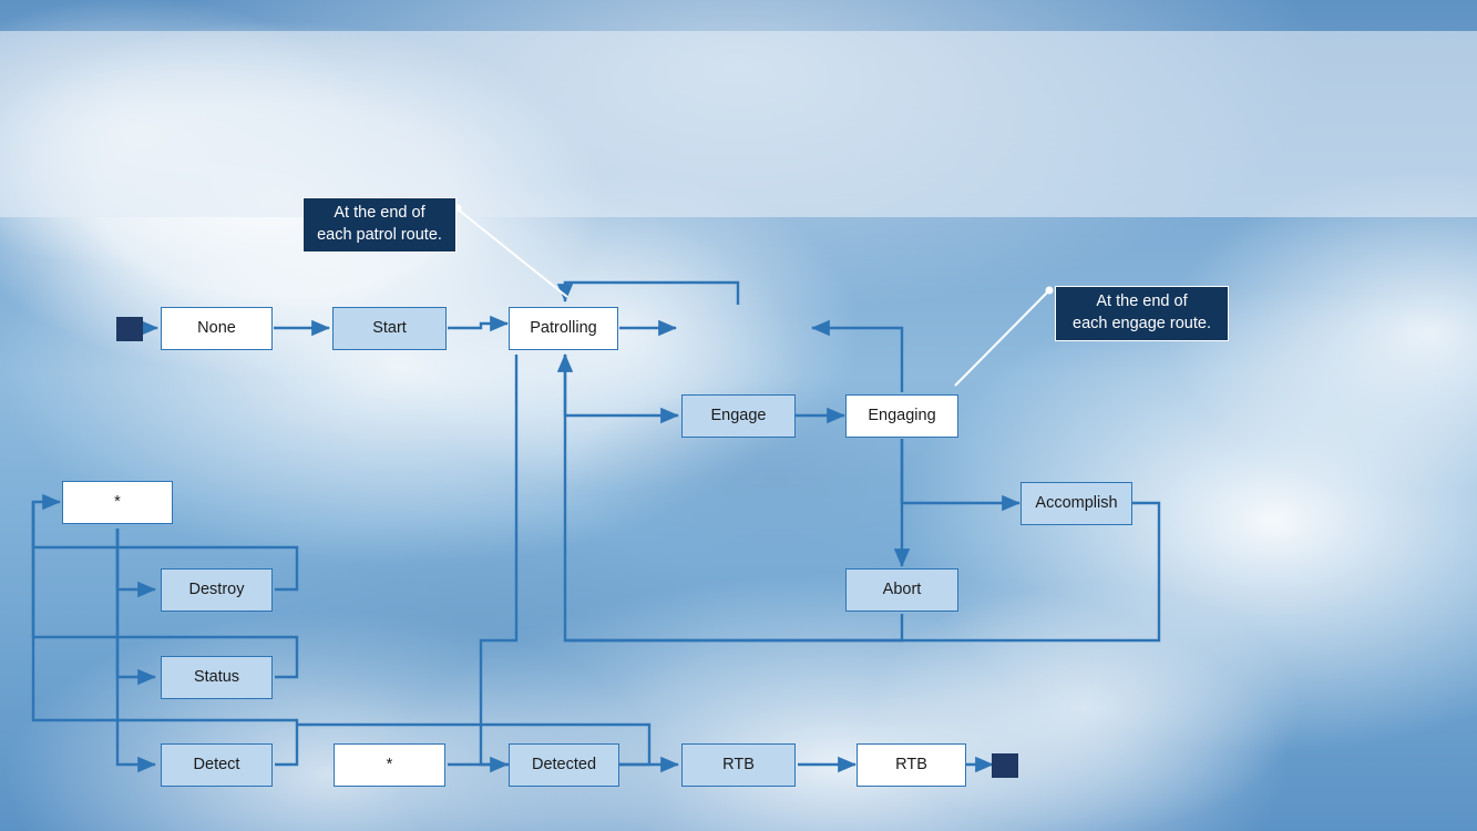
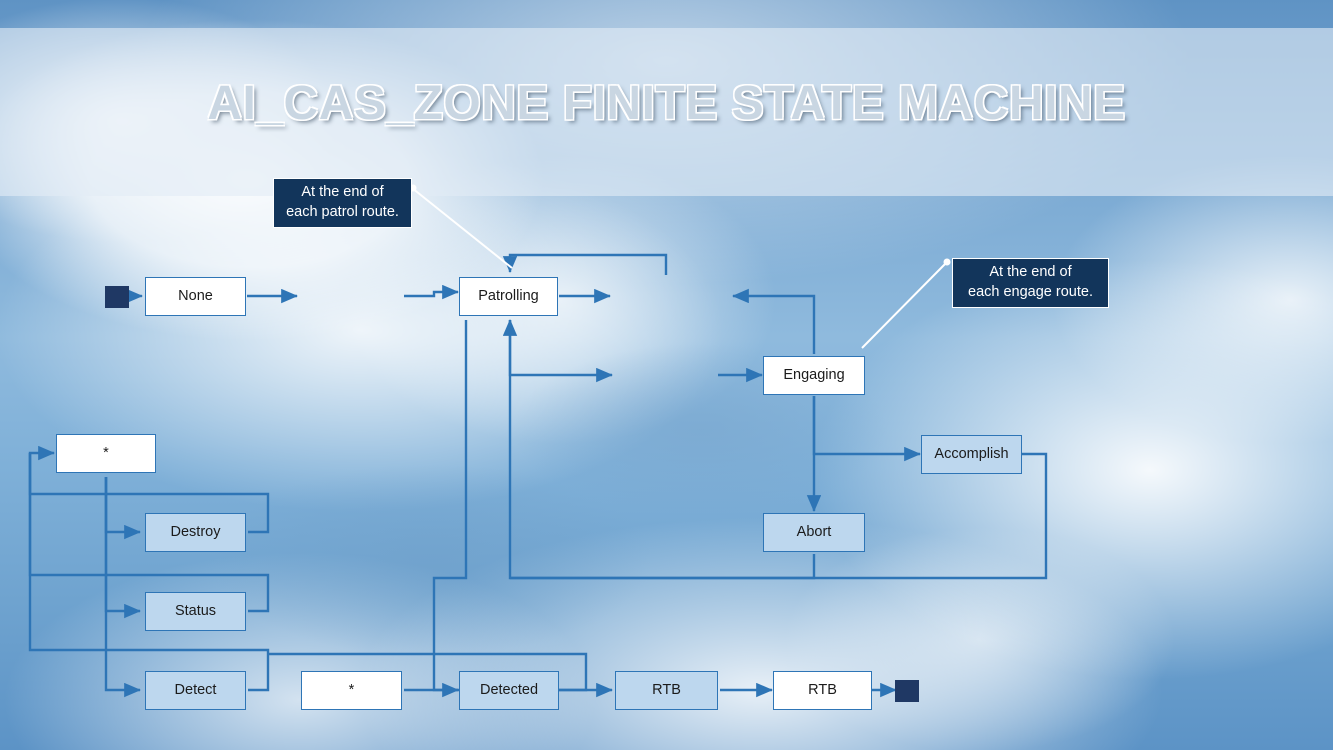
+ AI_CAS_ZONE FINITE STATE MACHINE
  At the end of
  each patrol route.
  At the end of
  each engage route.
  None
- Start
  Patrolling
- Engage
  Engaging
  Accomplish
  Abort
  *
  Destroy
  Status
  Detect
  *
  Detected
  RTB
  RTB
